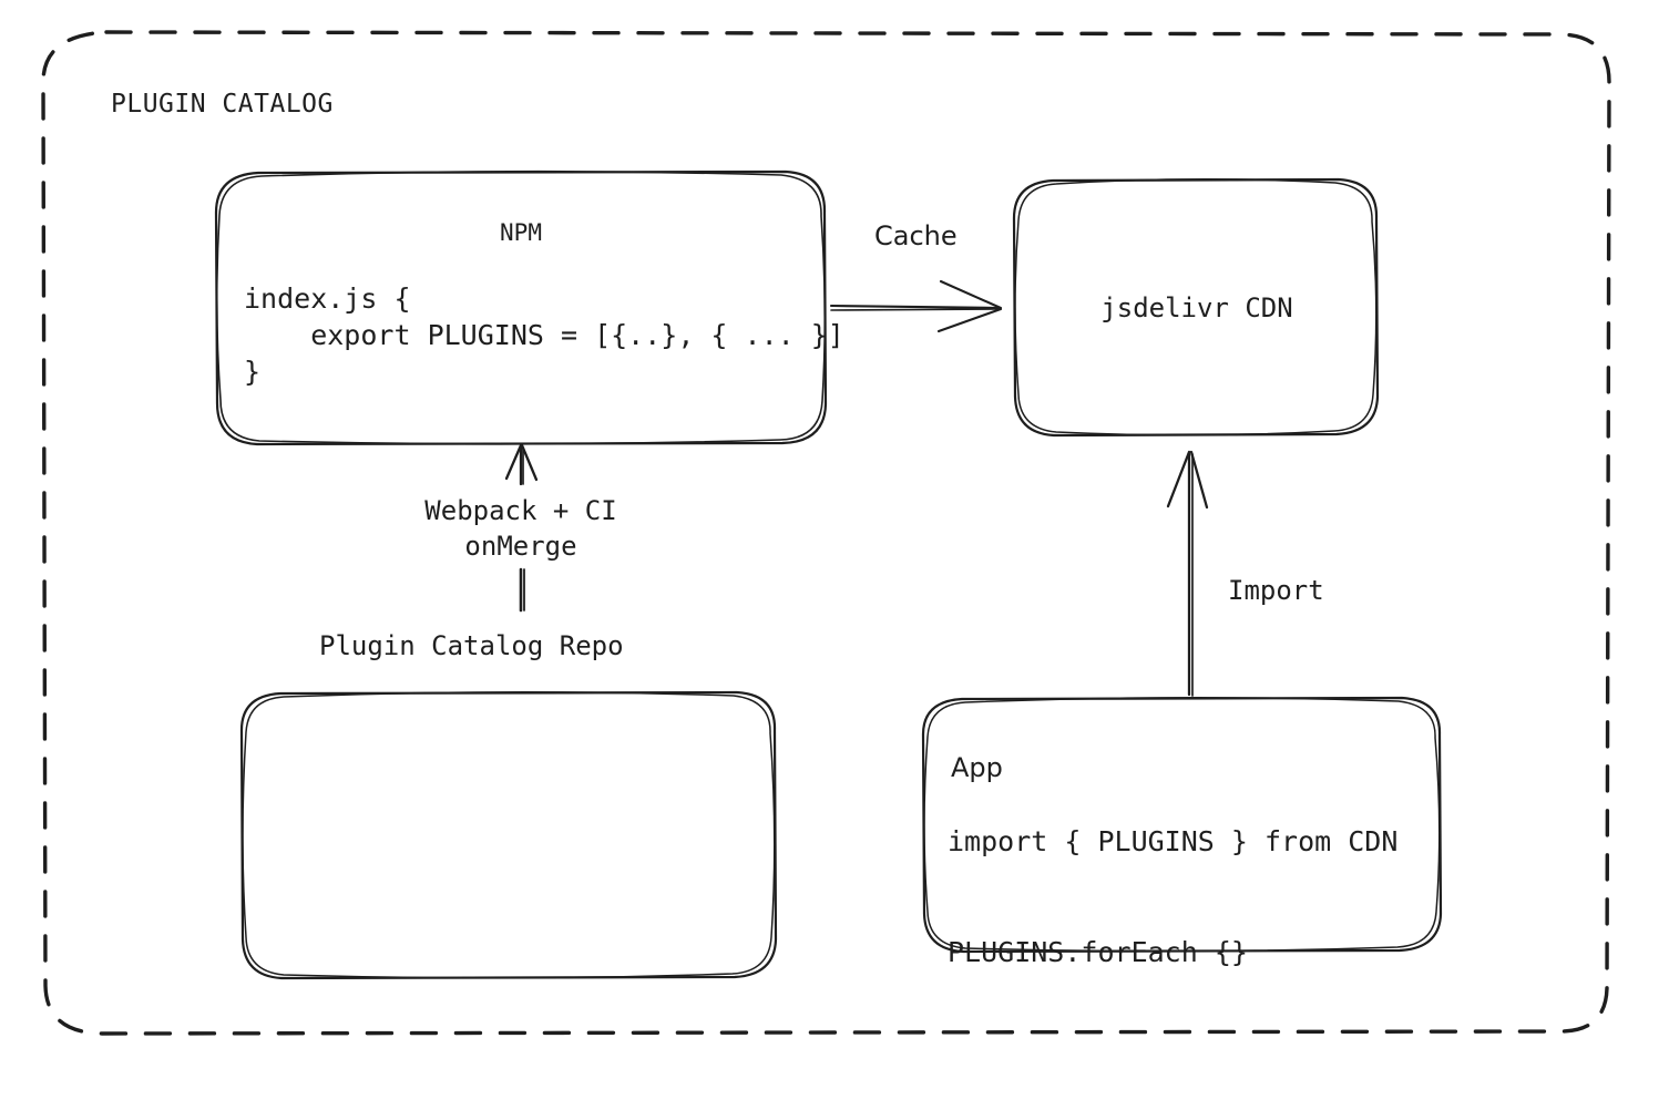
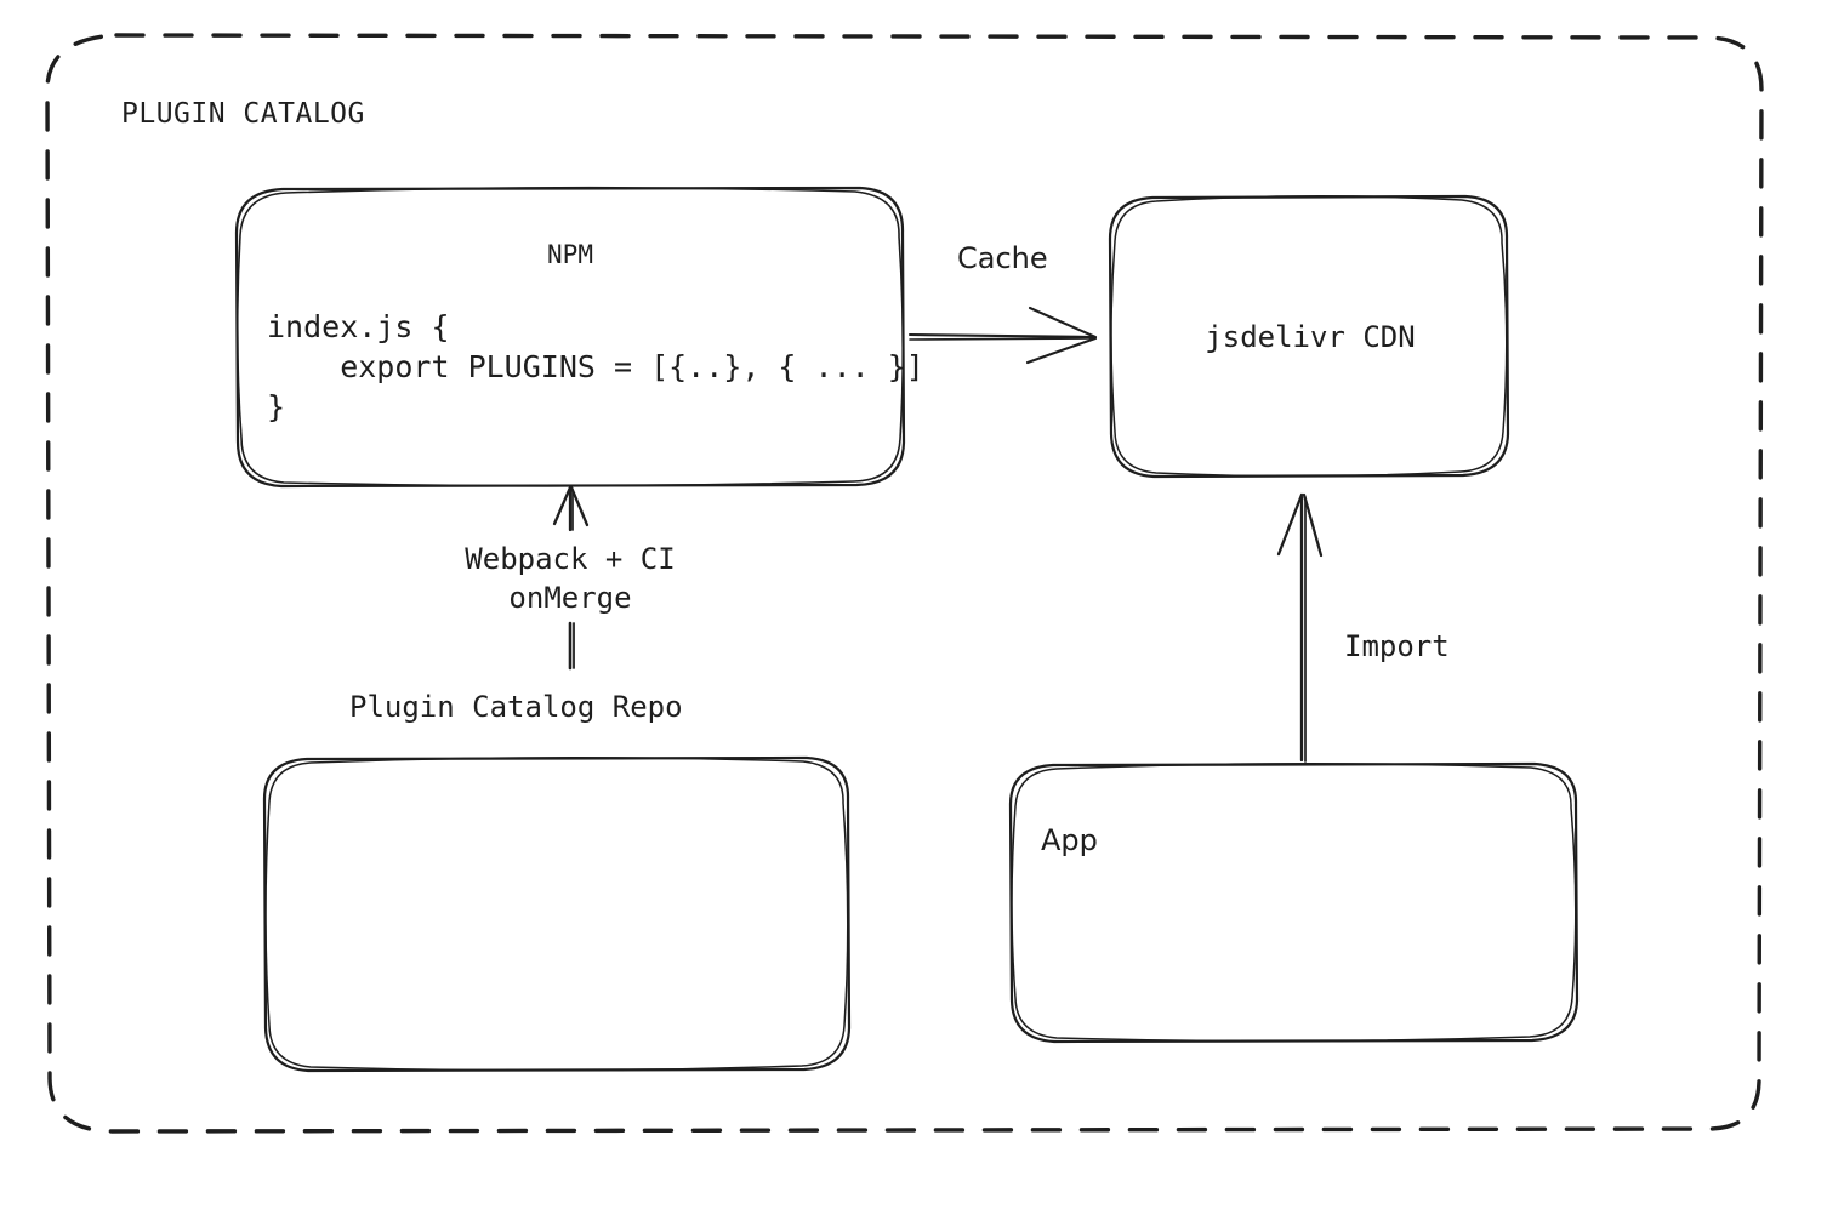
  PLUGIN CATALOG
  NPM
  index.js {
  export PLUGINS = [{..}, { ... }]
  }
  jsdelivr CDN
  Cache
  Webpack + CI
  onMerge
  Plugin Catalog Repo
  Import
  App
- import { PLUGINS } from CDN
- PLUGINS.forEach {}
